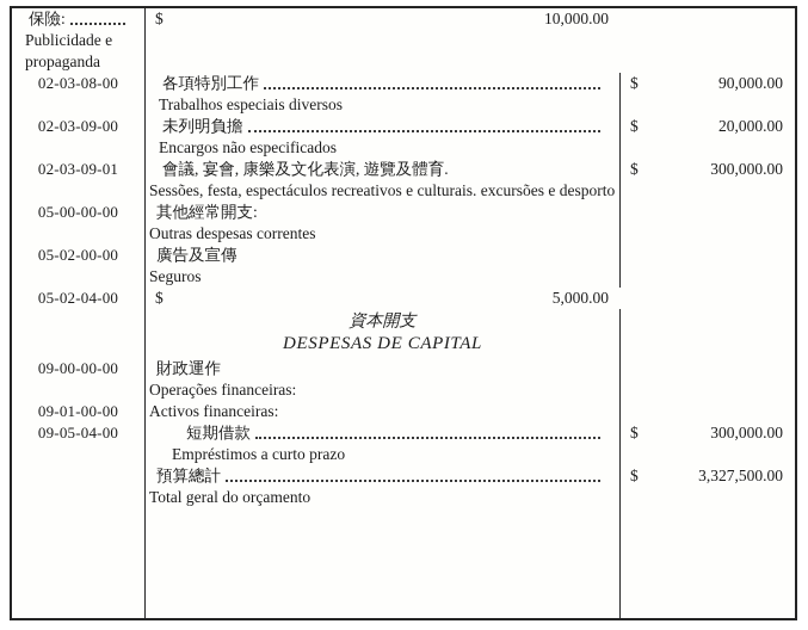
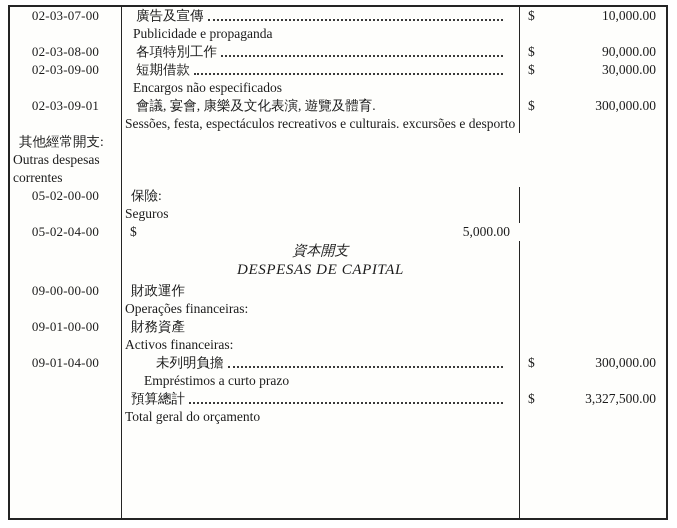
+ 02-03-07-00
- 保險:
+ 廣告及宣傳
  Publicidade e propaganda
  $
  10,000.00
  02-03-08-00
  各項特別工作
- Trabalhos especiais diversos
  $
  90,000.00
  02-03-09-00
- 未列明負擔
+ 短期借款
  Encargos não especificados
  $
- 20,000.00
+ 30,000.00
  02-03-09-01
  會議, 宴會, 康樂及文化表演, 遊覽及體育.
  Sessões, festa, espectáculos recreativos e culturais. excursões e desporto
  $
  300,000.00
- 05-00-00-00
  其他經常開支:
  Outras despesas correntes
  05-02-00-00
- 廣告及宣傳
+ 保險:
  Seguros
  05-02-04-00
  $
  5,000.00
  資本開支
  DESPESAS DE CAPITAL
  09-00-00-00
  財政運作
  Operações financeiras:
  09-01-00-00
+ 財務資產
  Activos financeiras:
- 09-05-04-00
+ 09-01-04-00
- 短期借款
+ 未列明負擔
  Empréstimos a curto prazo
  $
  300,000.00
  預算總計
  Total geral do orçamento
  $
  3,327,500.00
